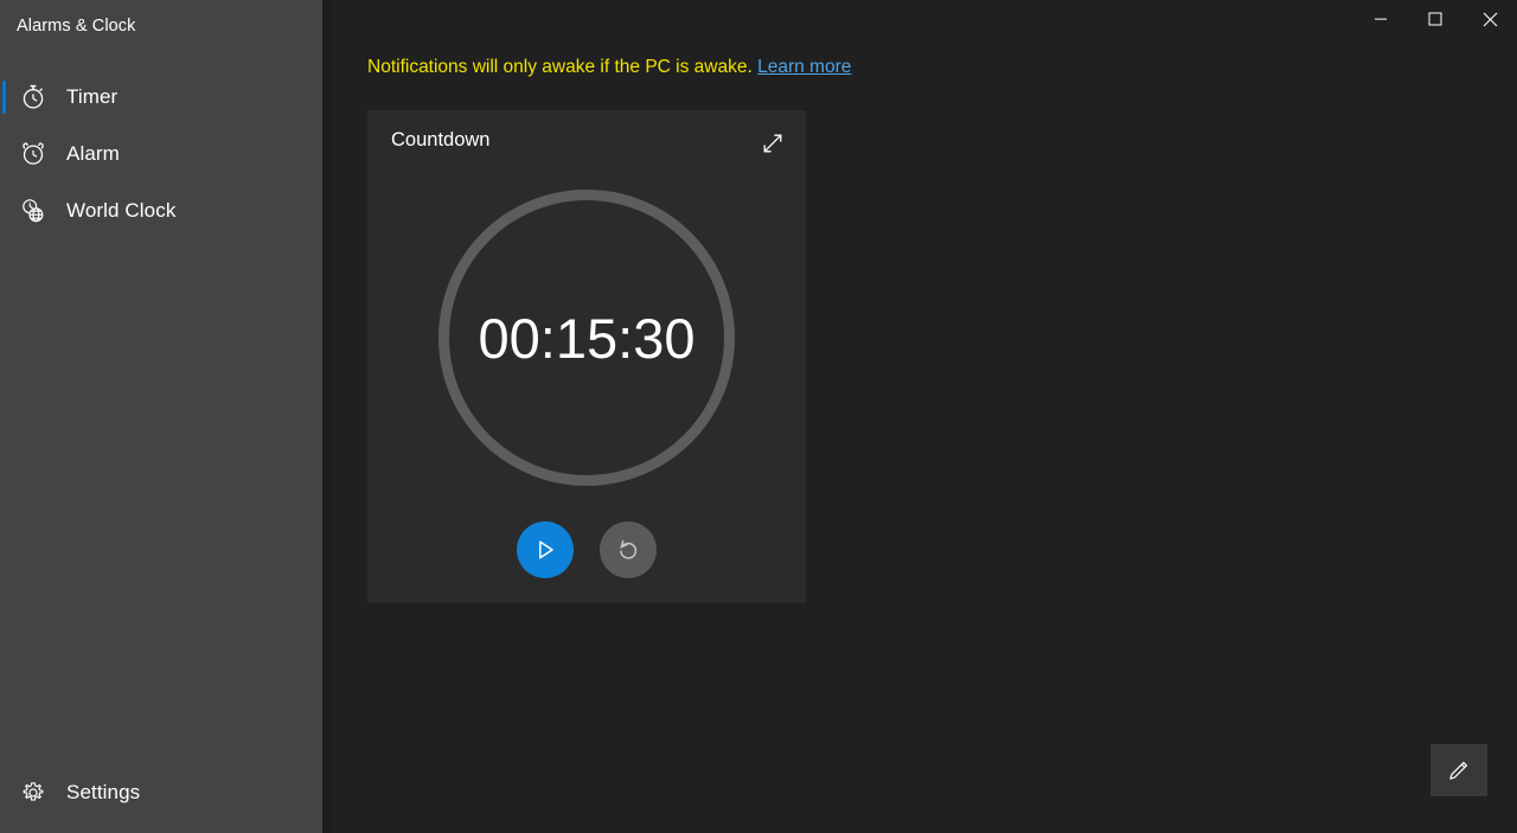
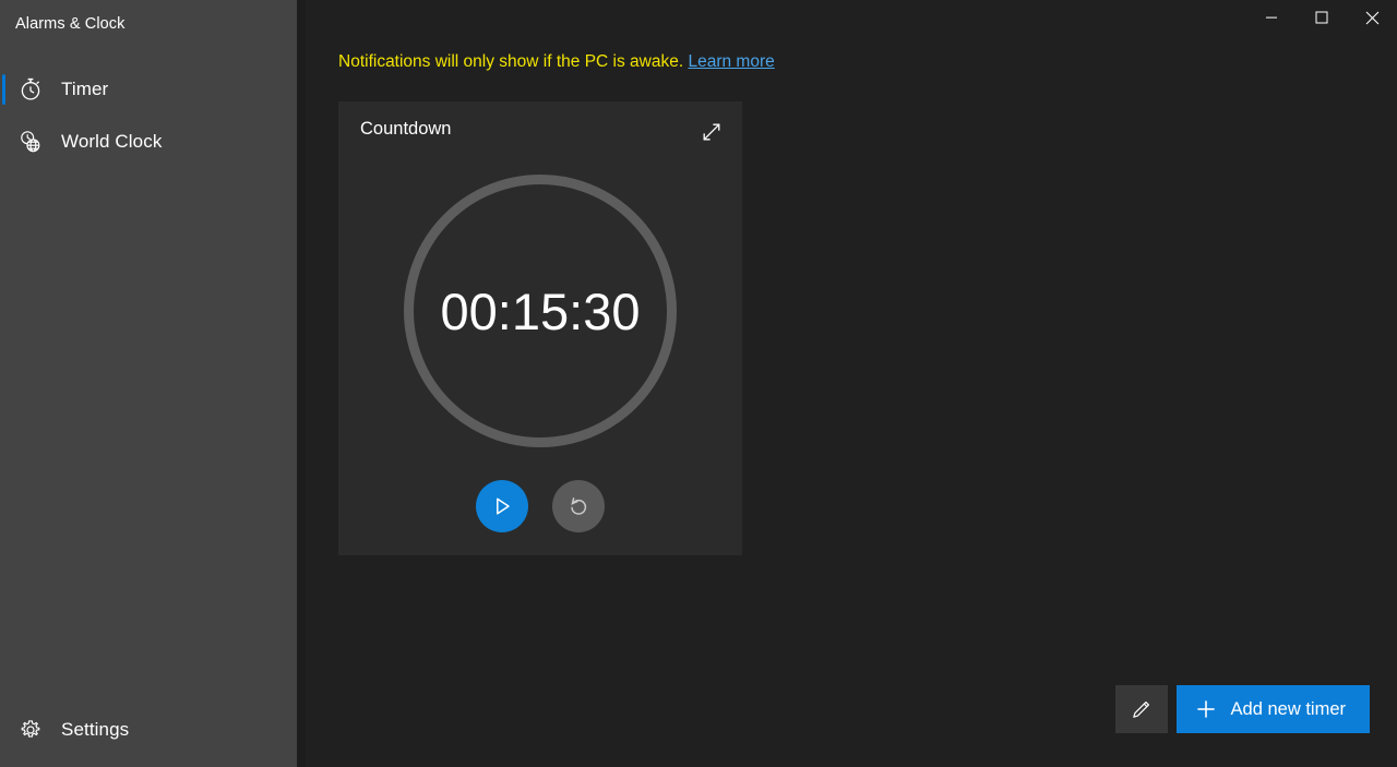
  Alarms & Clock
  Timer
- Alarm
  World Clock
  Settings
- Notifications will only awake if the PC is awake. Learn more
+ Notifications will only show if the PC is awake. Learn more
  Countdown
  00:15:30
+ Add new timer
